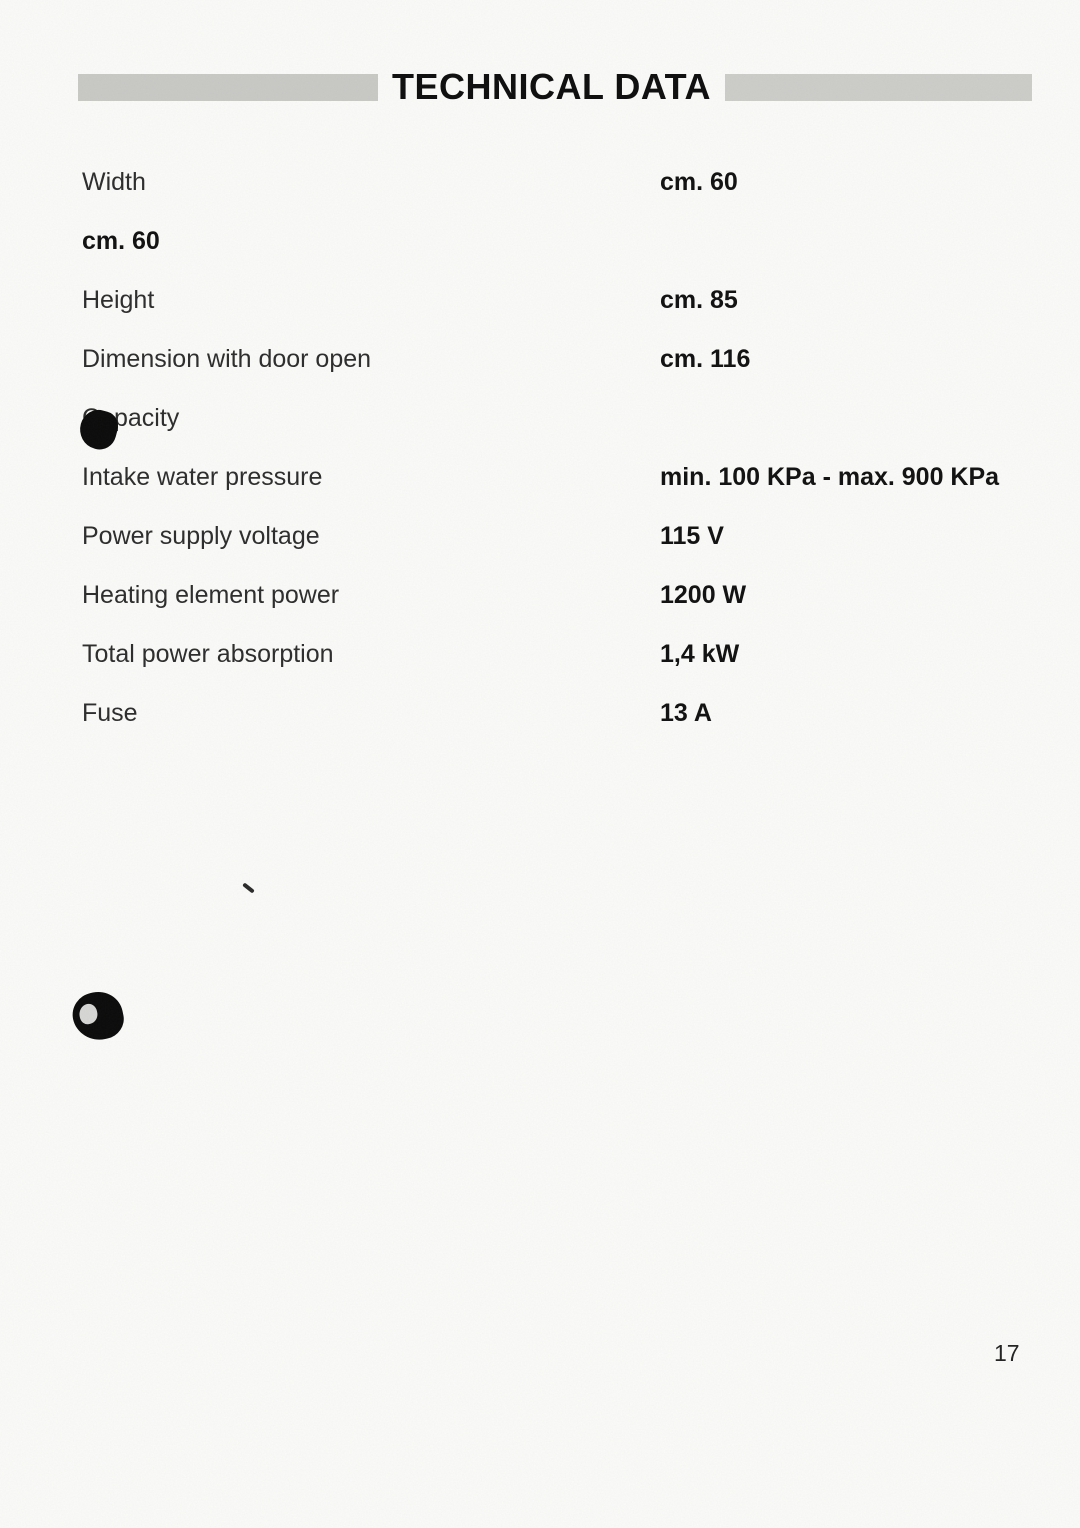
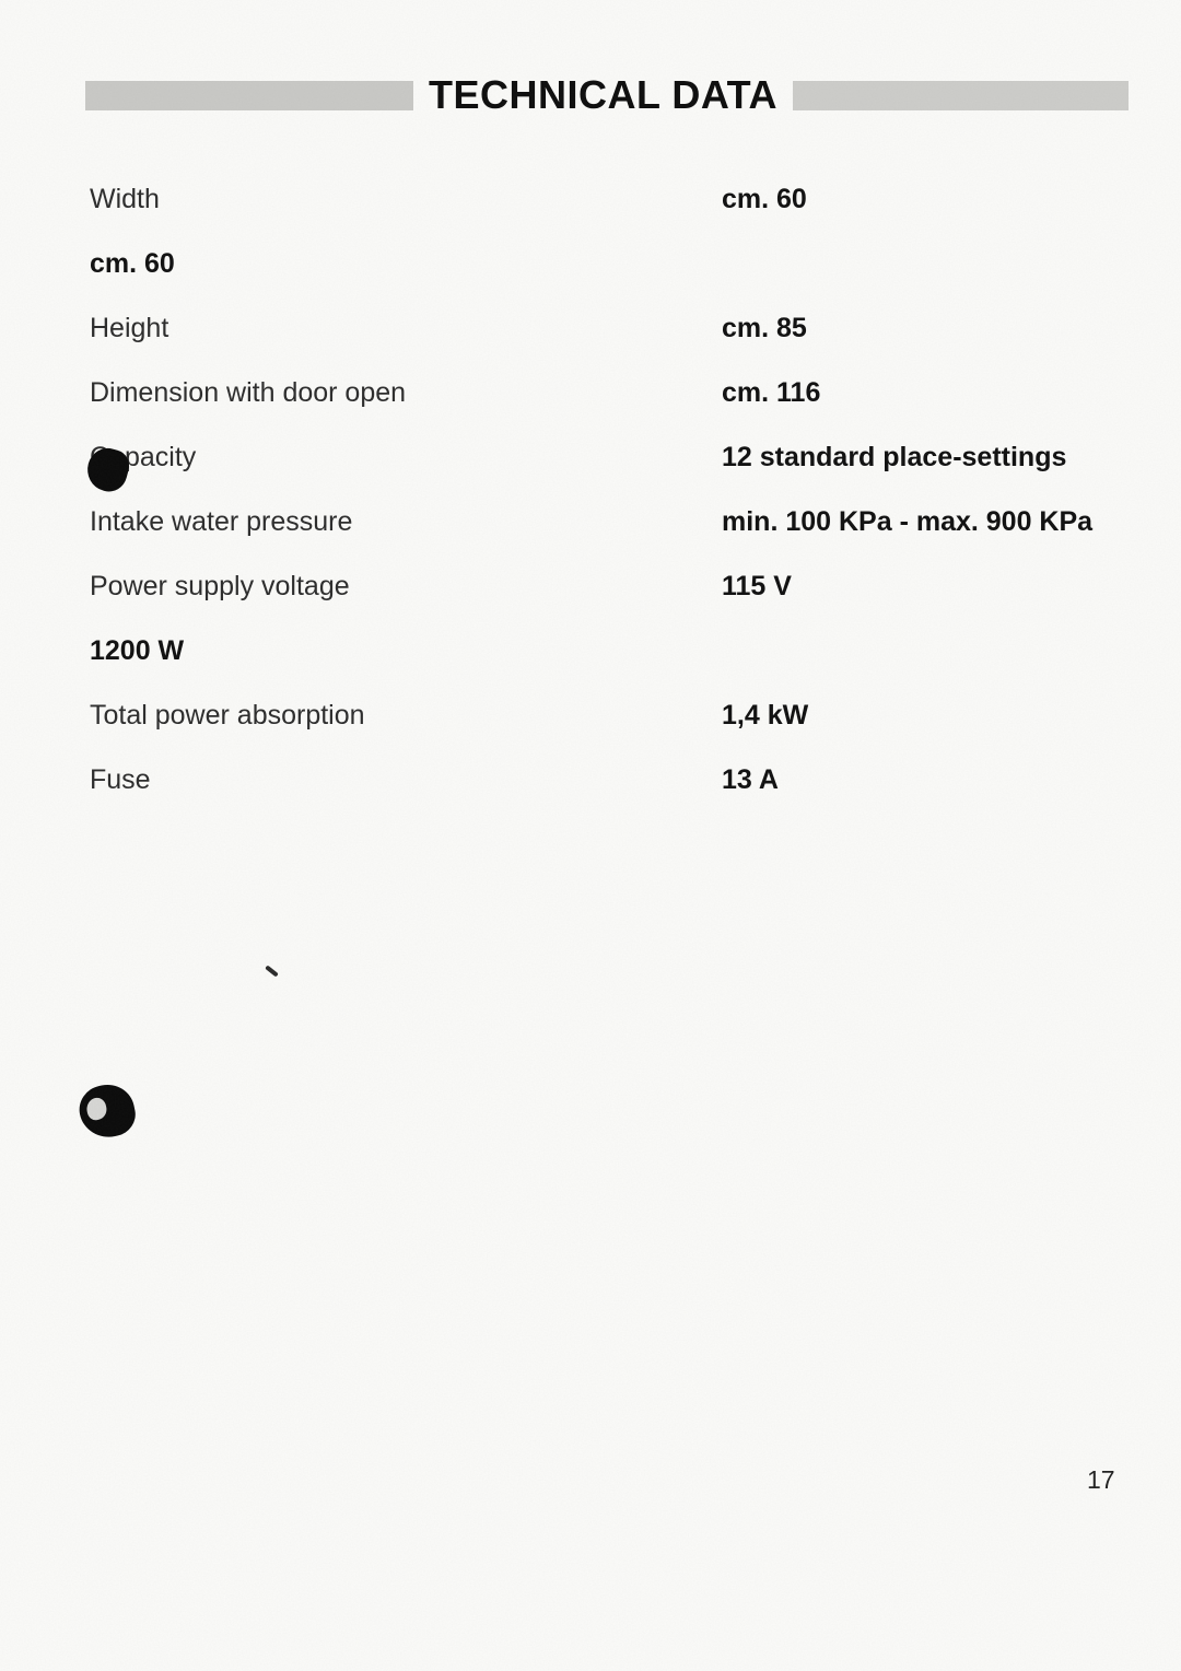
  TECHNICAL DATA
  Width
  cm. 60
  cm. 60
  Height
  cm. 85
  Dimension with door open
  cm. 116
  pacity
+ 12 standard place-settings
  Intake water pressure
  min. 100 KPa - max. 900 KPa
  Power supply voltage
  115 V
- Heating element power
  1200 W
  Total power absorption
  1,4 kW
  Fuse
  13 A
  17
